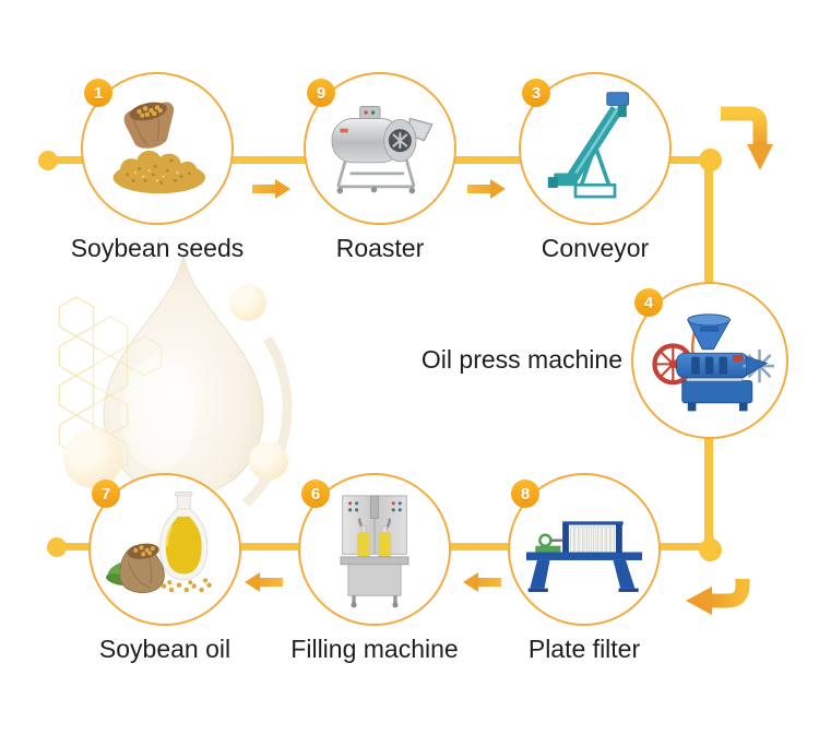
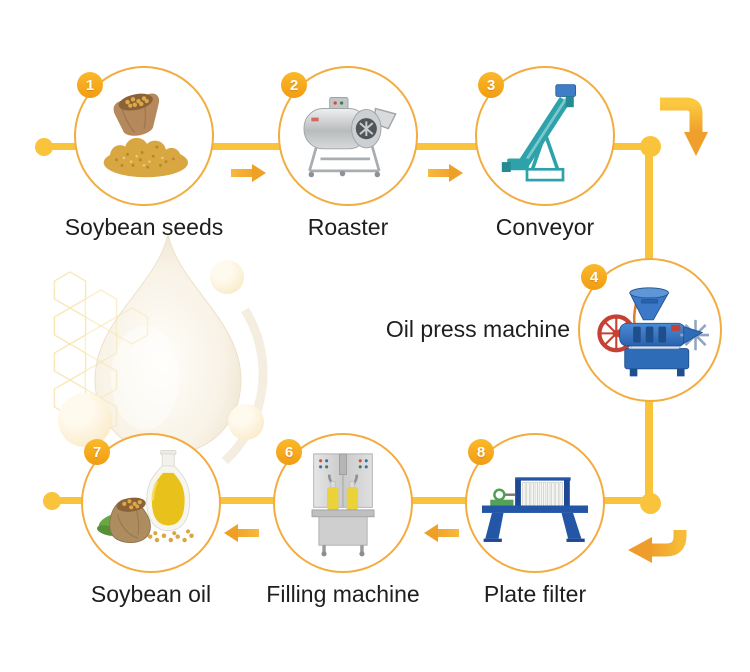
  1
  Soybean seeds
- 9
+ 2
  Roaster
  3
  Conveyor
  4
  Oil press machine
  8
  Plate filter
  6
  Filling machine
  7
  Soybean oil
